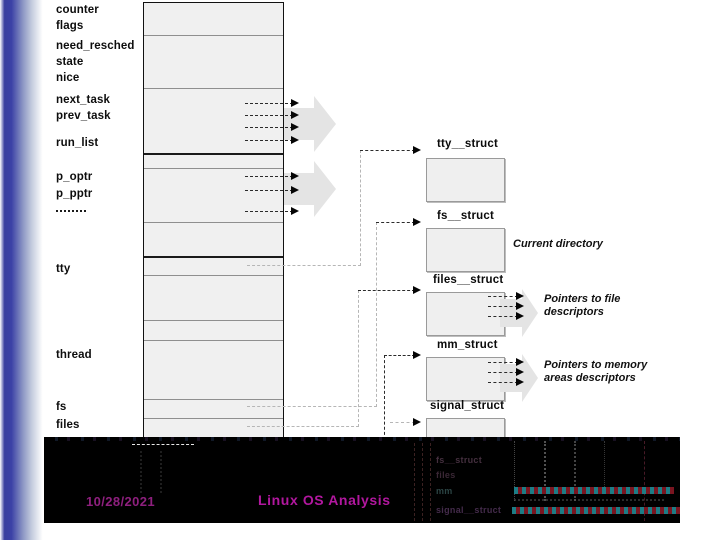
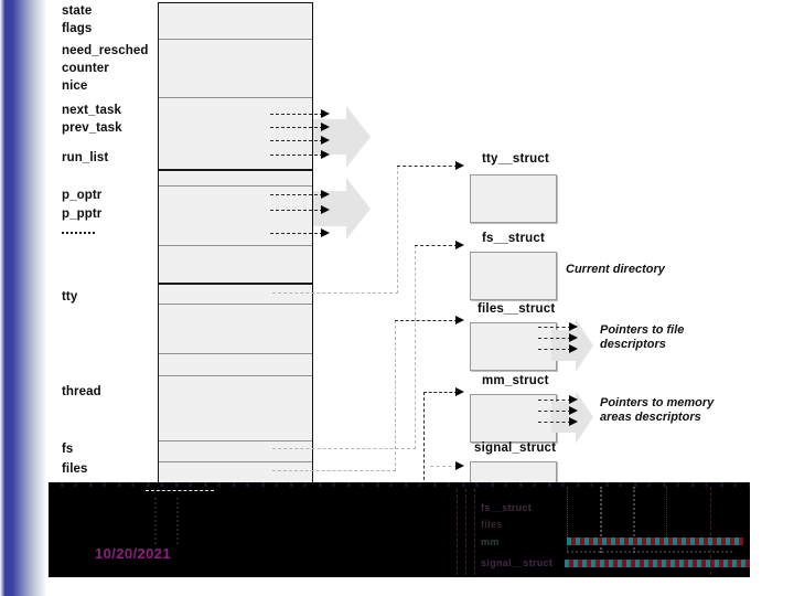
- counter
+ state
  flags
  need_resched
- state
+ counter
  nice
  next_task
  prev_task
  run_list
  p_optr
  p_pptr
  tty
  thread
  fs
  files
  tty__struct
  fs__struct
  Current directory
  files__struct
  Pointers to file
  descriptors
  mm_struct
  Pointers to memory
  areas descriptors
  signal_struct
  fs__struct
  files
  mm
  signal__struct
- 10/28/2021
+ 10/20/2021
- Linux OS Analysis
